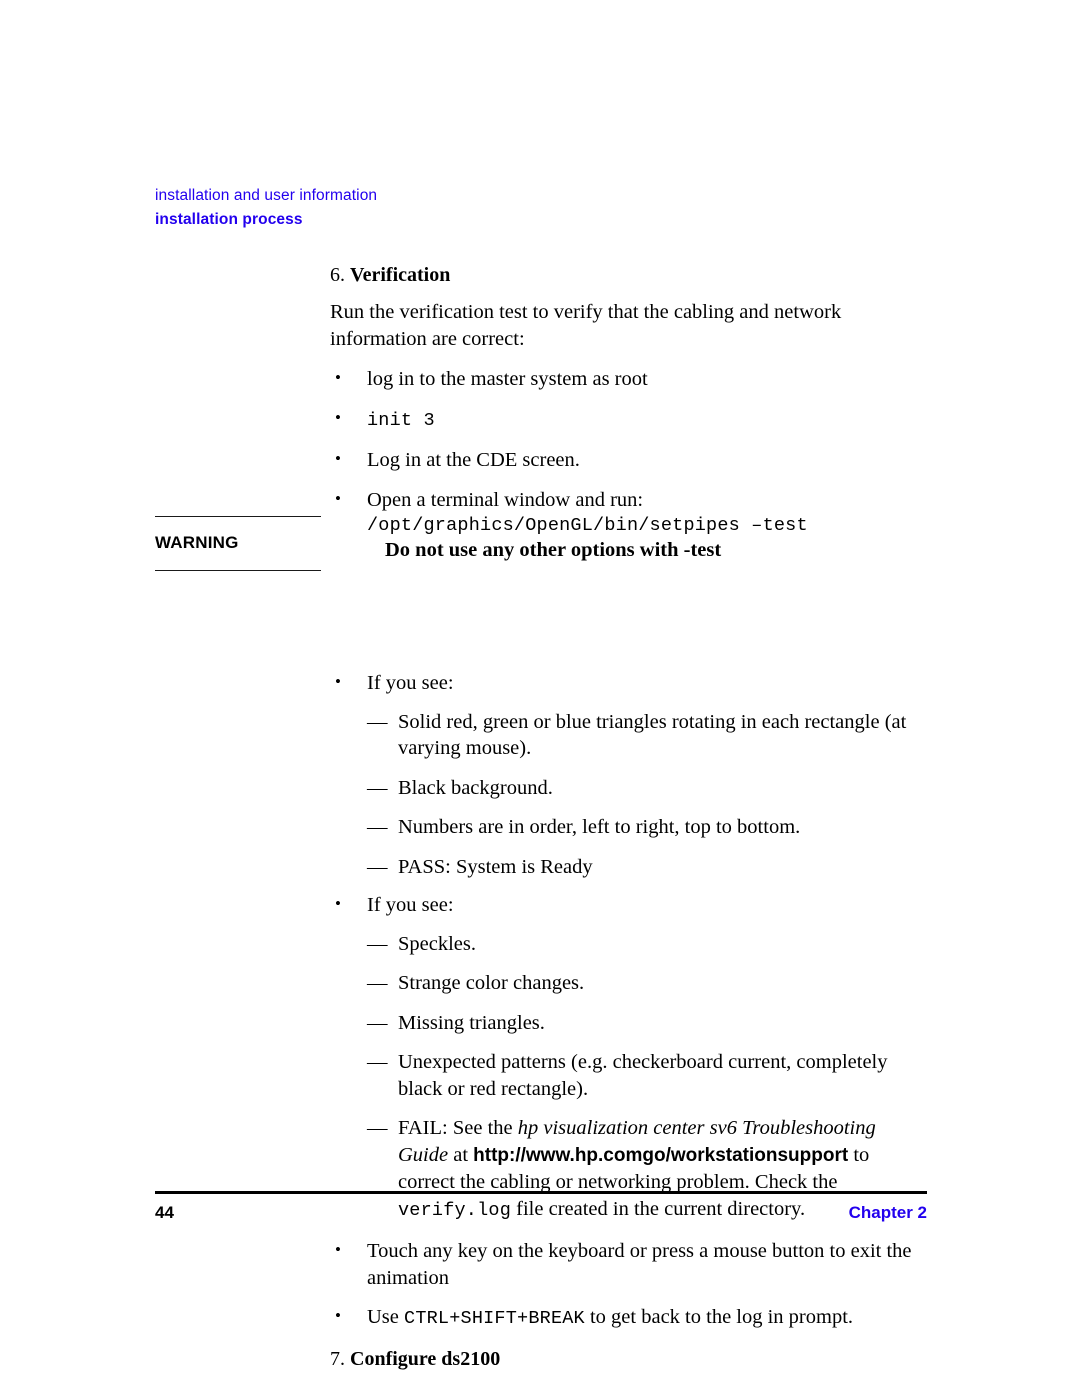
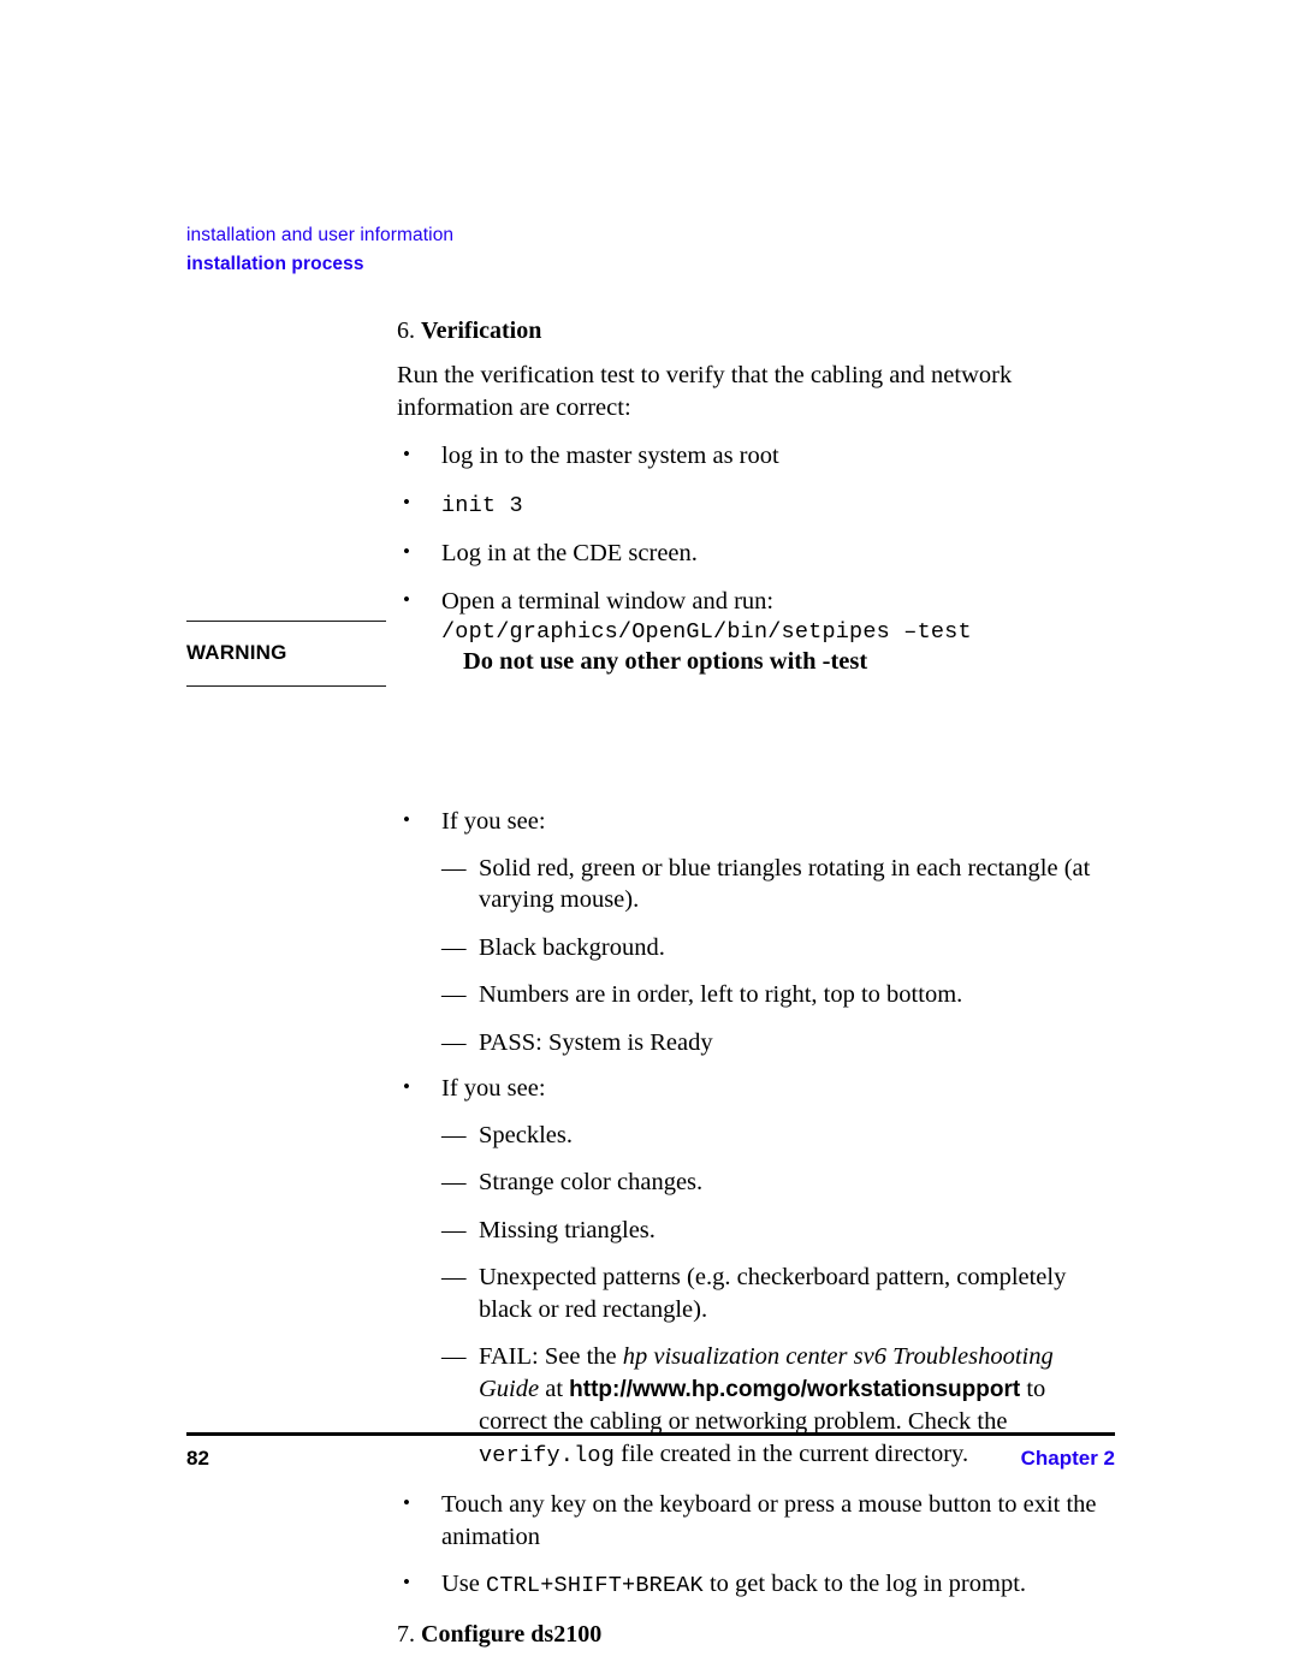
  installation and user information
  installation process
  6. Verification
  Run the verification test to verify that the cabling and network information are correct:
  log in to the master system as root
  init 3
  Log in at the CDE screen.
  Open a terminal window and run:
  /opt/graphics/OpenGL/bin/setpipes –test
  If you see:
  Solid red, green or blue triangles rotating in each rectangle (at varying mouse).
  Black background.
  Numbers are in order, left to right, top to bottom.
  PASS: System is Ready
  If you see:
  Speckles.
  Strange color changes.
  Missing triangles.
- Unexpected patterns (e.g. checkerboard current, completely black or red rectangle).
+ Unexpected patterns (e.g. checkerboard pattern, completely black or red rectangle).
  FAIL: See the hp visualization center sv6 Troubleshooting Guide at http://www.hp.comgo/workstationsupport to correct the cabling or networking problem. Check the verify.log file created in the current directory.
  Touch any key on the keyboard or press a mouse button to exit the animation
  Use CTRL+SHIFT+BREAK to get back to the log in prompt.
  7. Configure ds2100
  WARNING
  Do not use any other options with -test
- 44
+ 82
  Chapter 2
